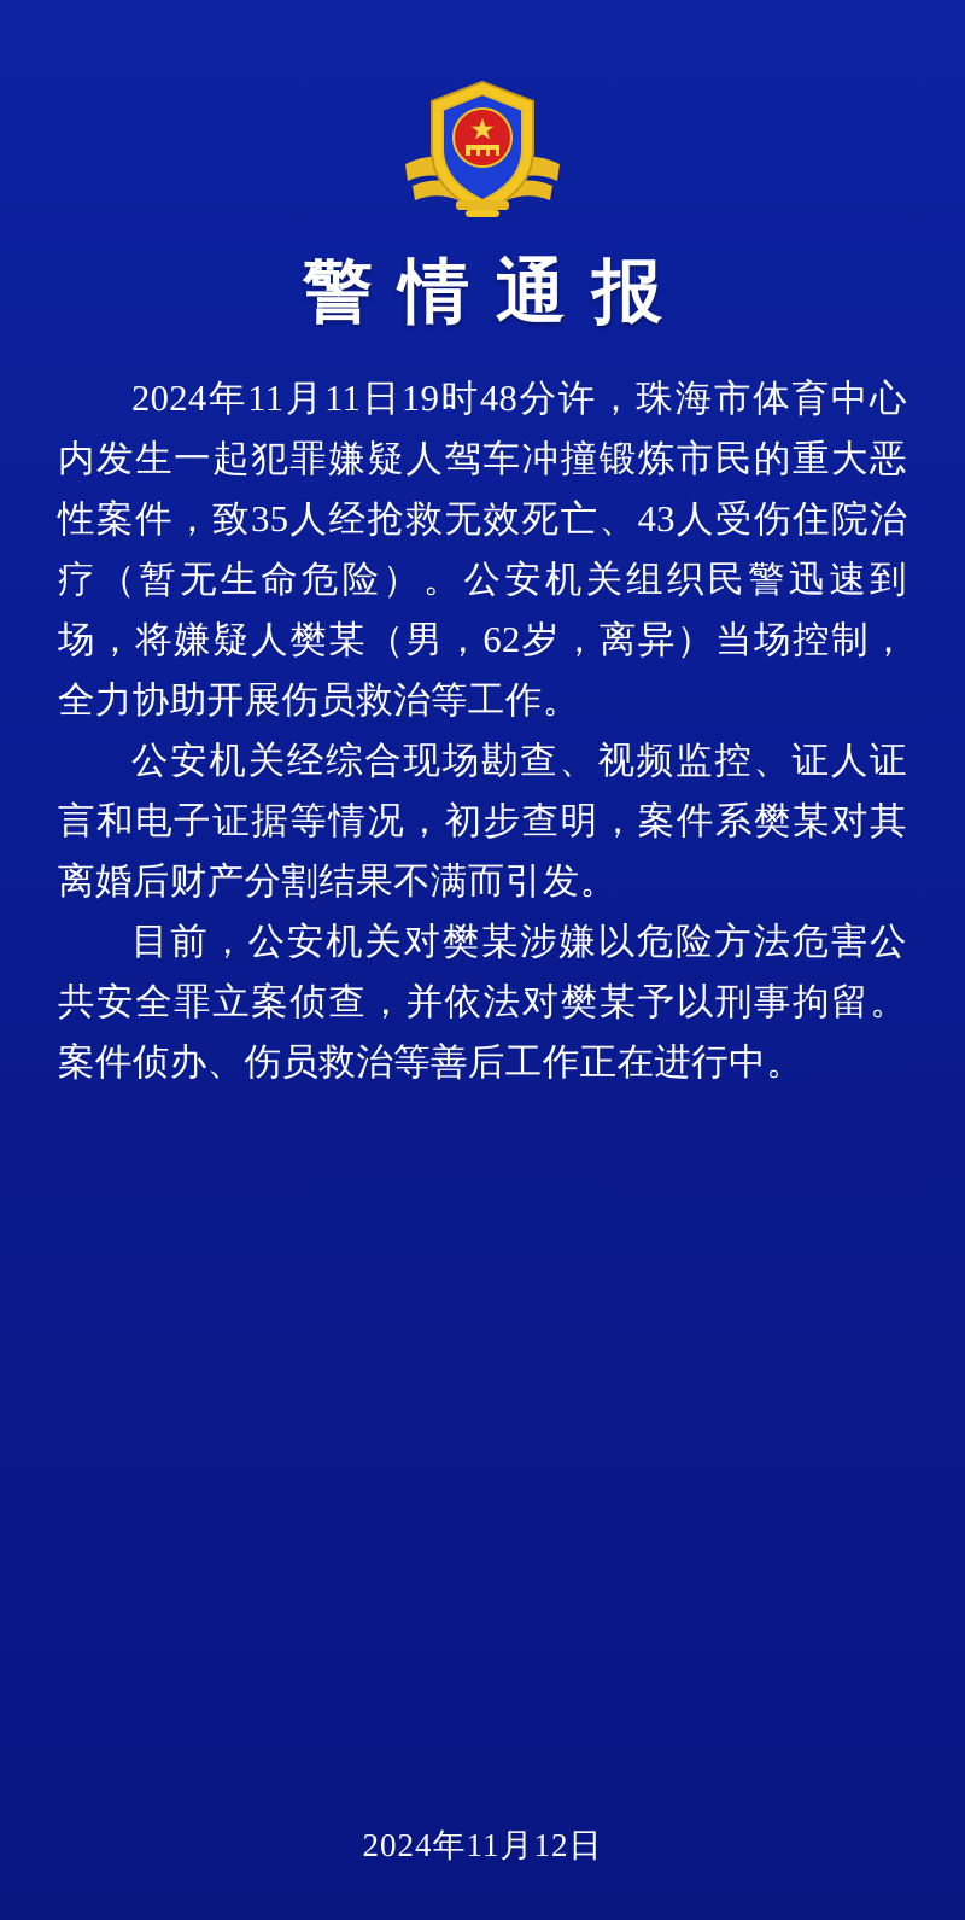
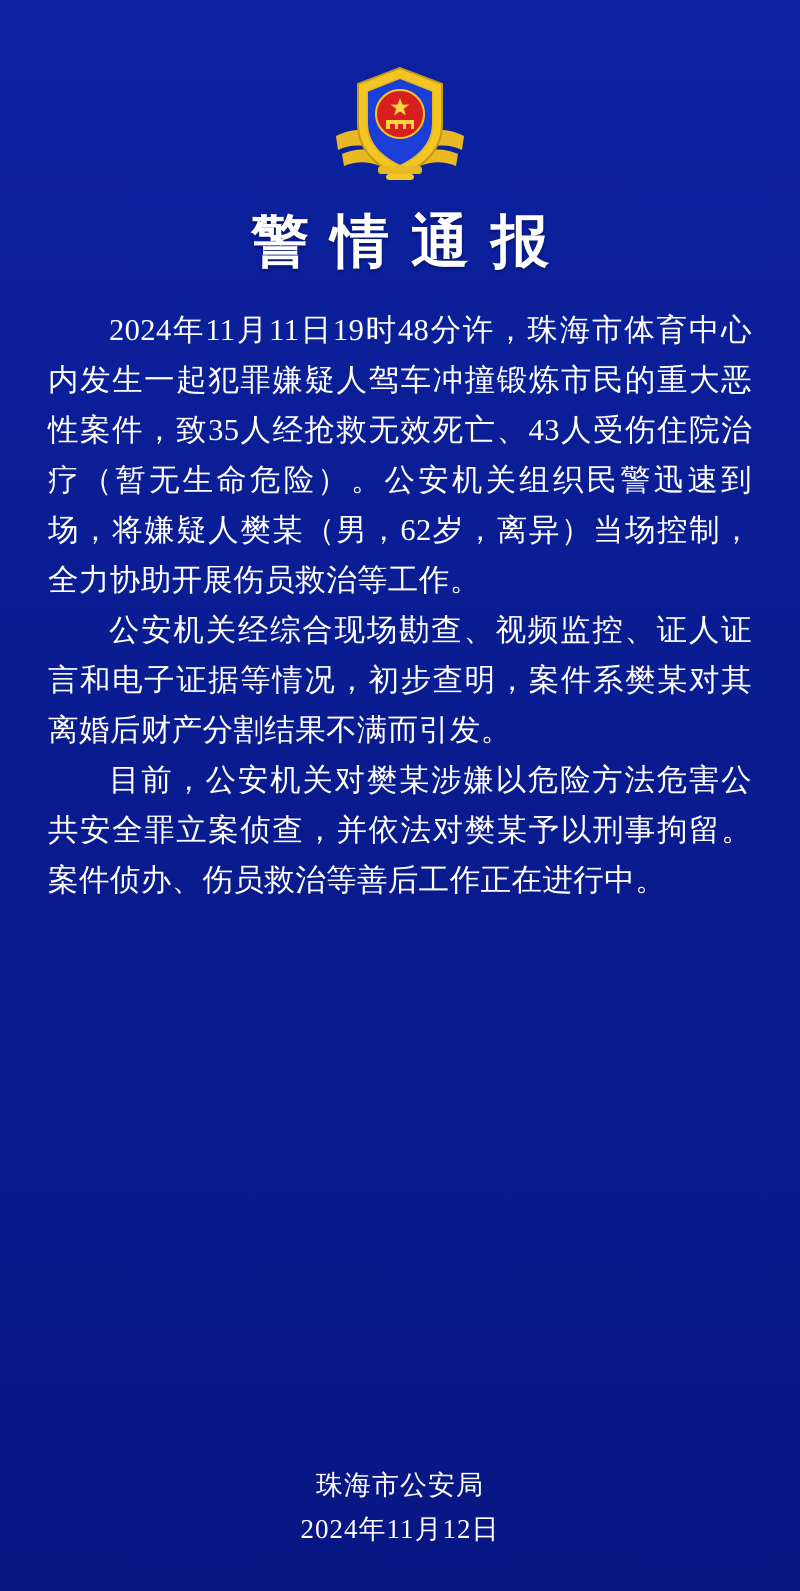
  警情通报
  2024年11月11日19时48分许，珠海市体育中心内发生一起犯罪嫌疑人驾车冲撞锻炼市民的重大恶性案件，致35人经抢救无效死亡、43人受伤住院治疗（暂无生命危险）。公安机关组织民警迅速到场，将嫌疑人樊某（男，62岁，离异）当场控制，全力协助开展伤员救治等工作。
  公安机关经综合现场勘查、视频监控、证人证言和电子证据等情况，初步查明，案件系樊某对其离婚后财产分割结果不满而引发。
  目前，公安机关对樊某涉嫌以危险方法危害公共安全罪立案侦查，并依法对樊某予以刑事拘留。案件侦办、伤员救治等善后工作正在进行中。
+ 珠海市公安局
  2024年11月12日
